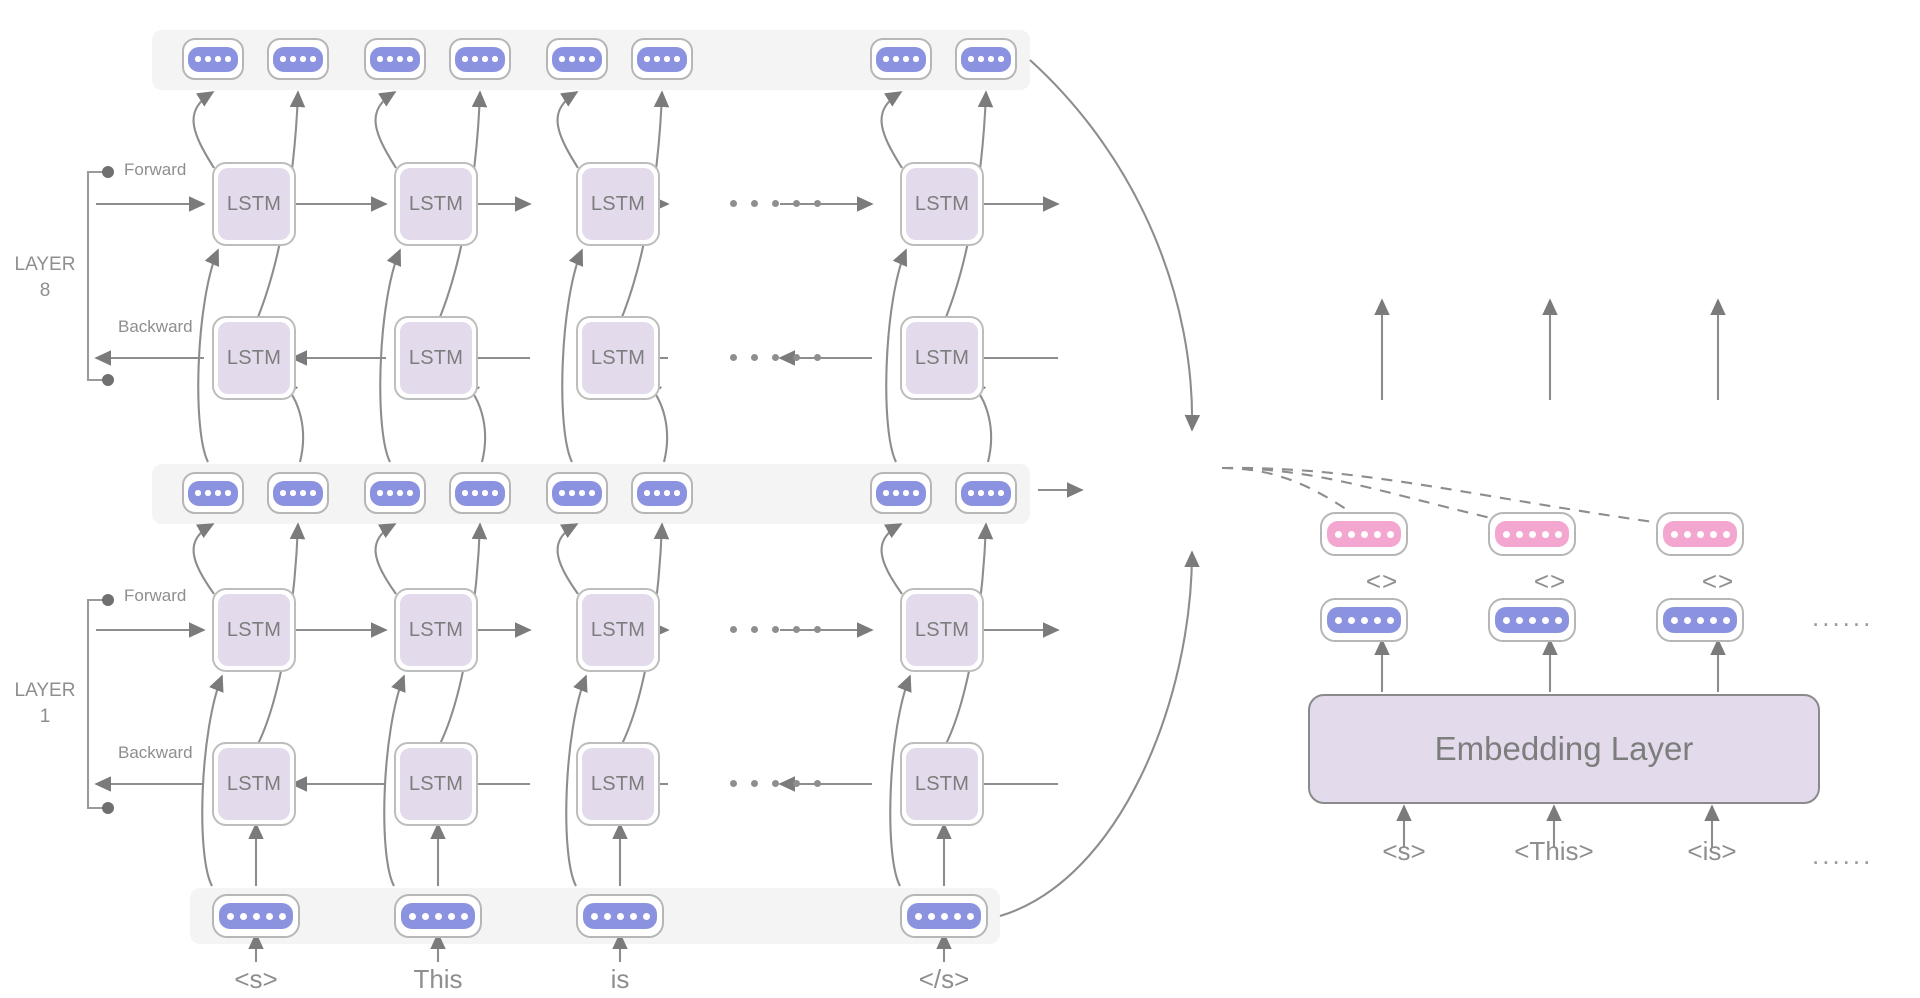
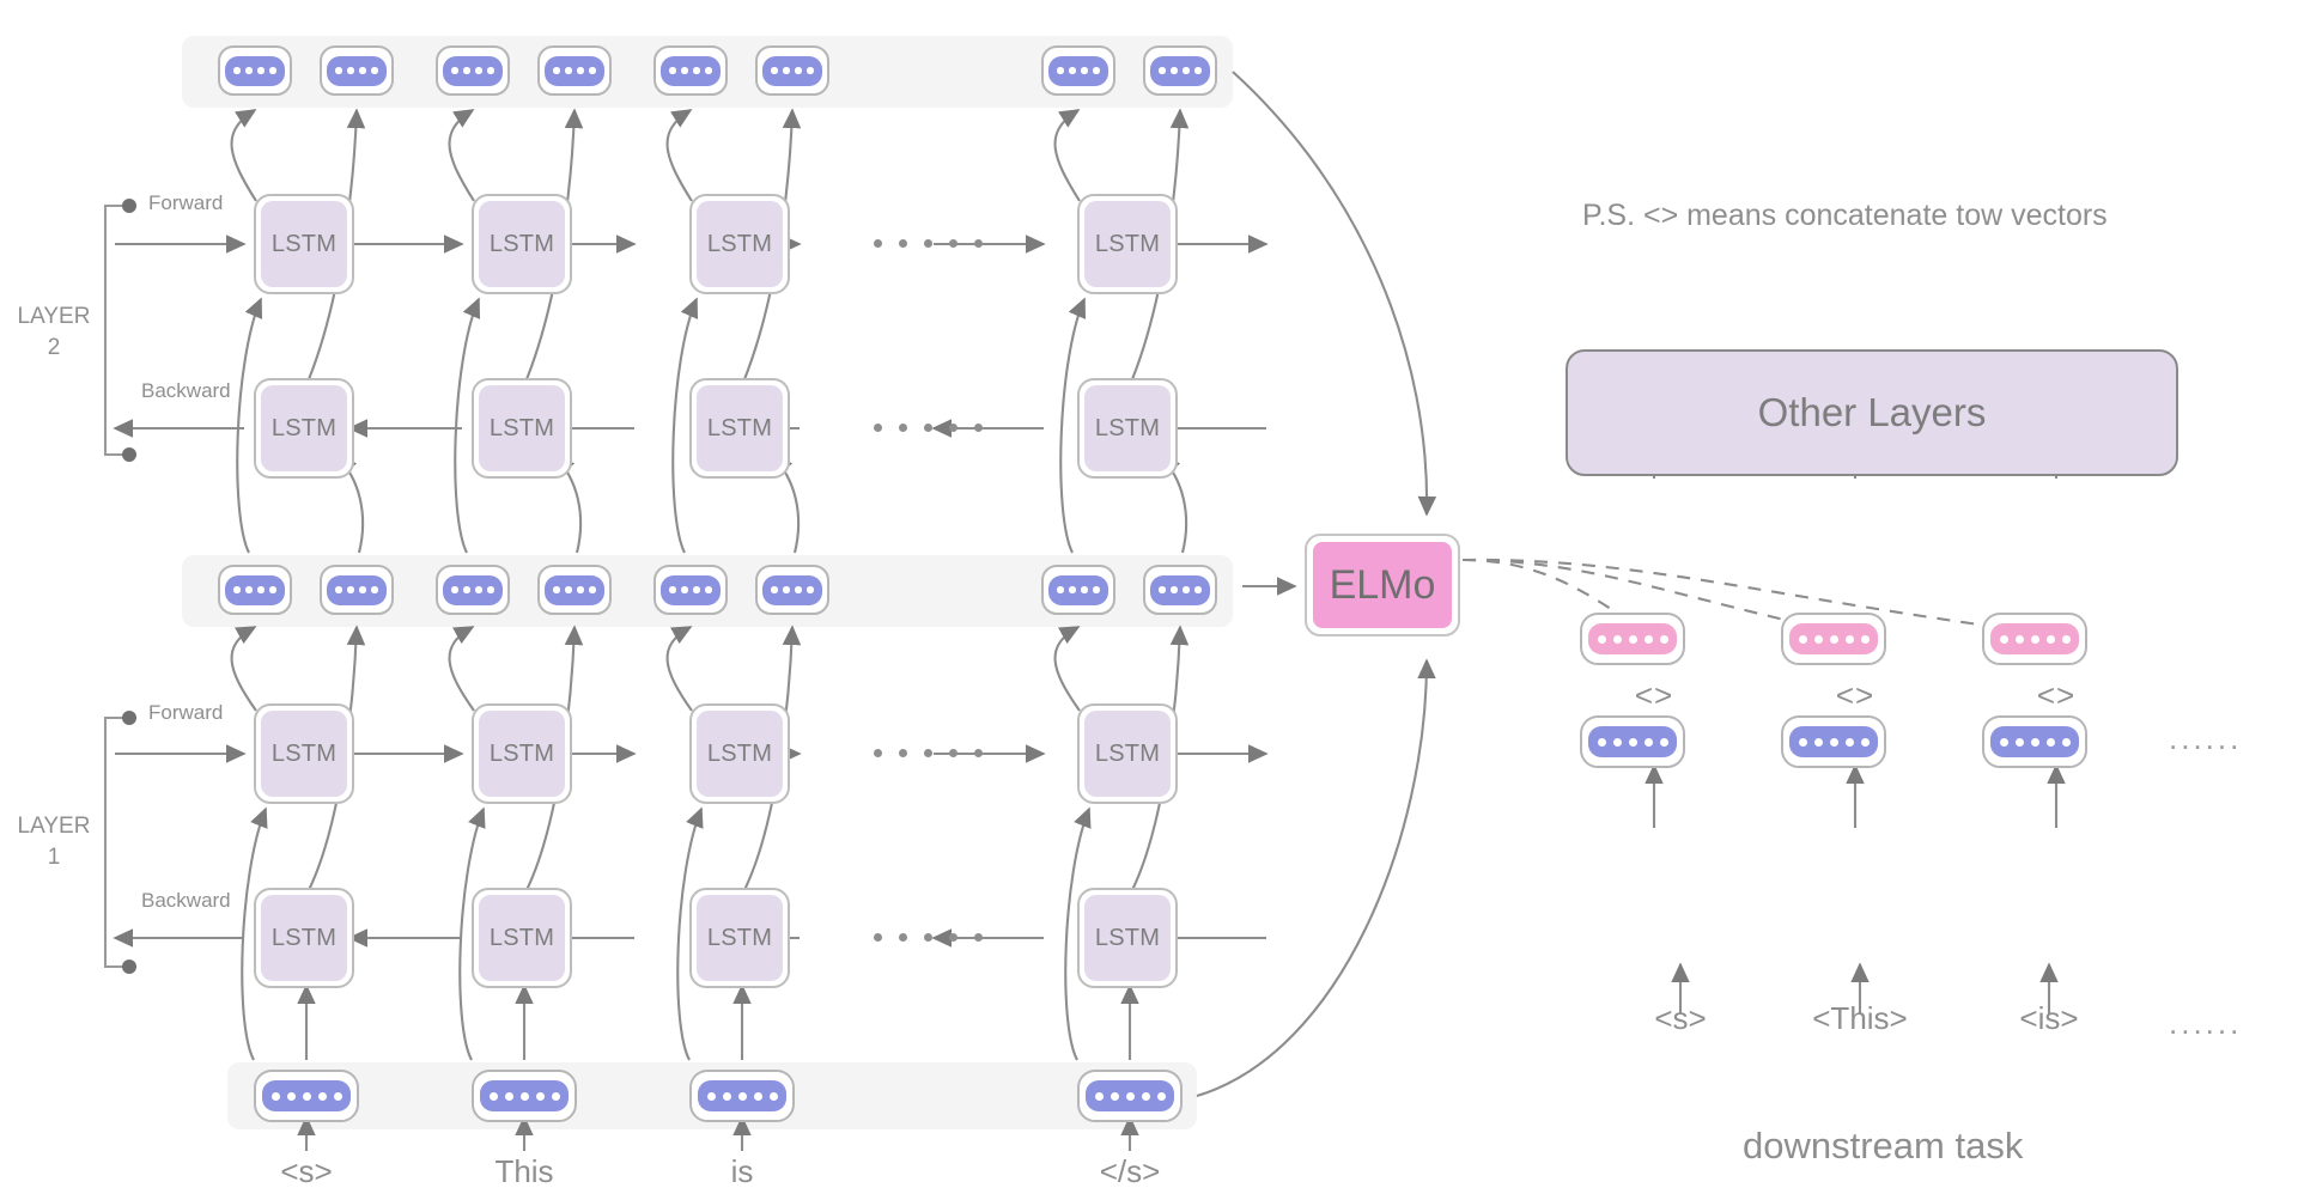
  LSTM
  LSTM
  LSTM
  LSTM
  LSTM
  LSTM
  LSTM
  LSTM
  Forward
  Backward
  LAYER
- 8
+ 2
  LSTM
  LSTM
  LSTM
  LSTM
  LSTM
  LSTM
  LSTM
  LSTM
  Forward
  Backward
  LAYER
  1
  <s>
  This
  is
  </s>
+ ELMo
+ P.S. <> means concatenate tow vectors
+ Other Layers
  <>
  <>
  <>
  ......
- Embedding Layer
  <s>
  <This>
  <is>
  ......
+ downstream task
